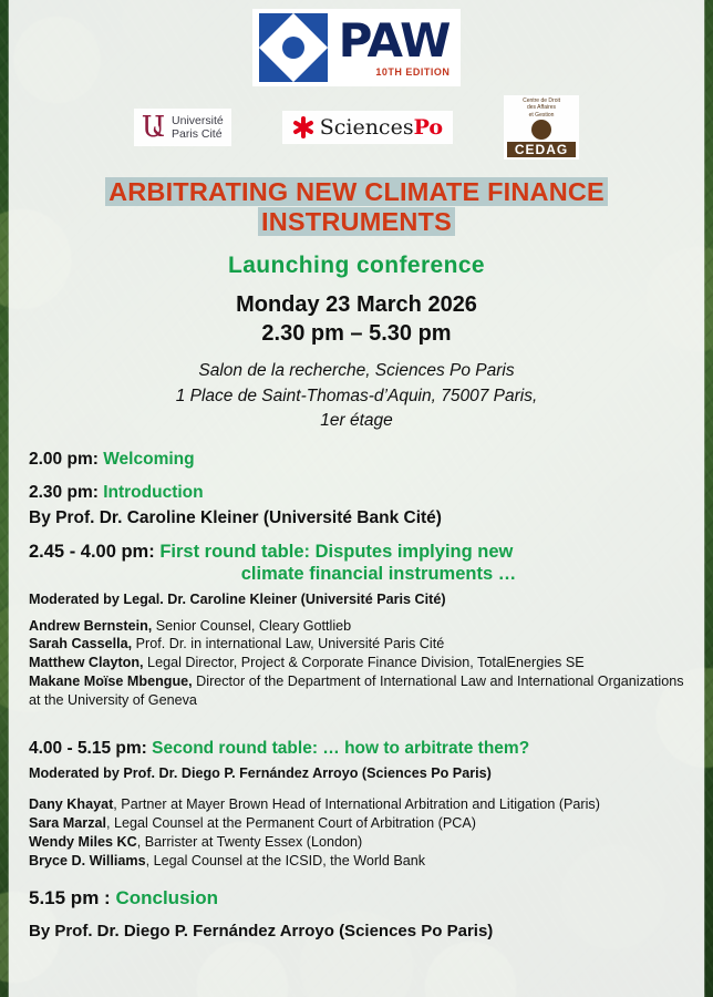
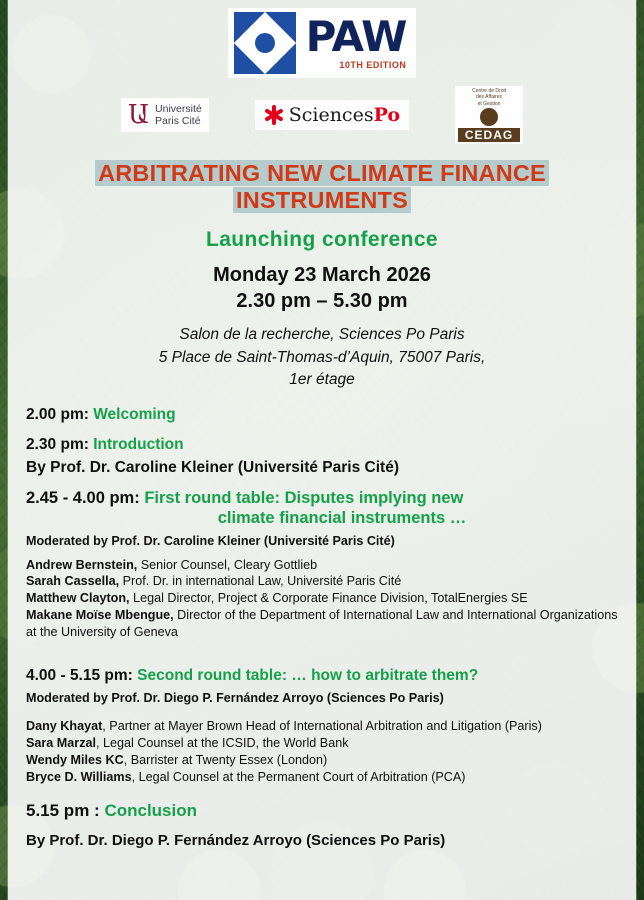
  PAW
  10TH EDITION
  Ա
  Université
  Paris Cité
  SciencesPo
  CEDAG
  ARBITRATING NEW CLIMATE FINANCE
  INSTRUMENTS
  Launching conference
  Monday 23 March 2026
  2.30 pm – 5.30 pm
  Salon de la recherche, Sciences Po Paris
- 1 Place de Saint-Thomas-d’Aquin, 75007 Paris,
+ 5 Place de Saint-Thomas-d’Aquin, 75007 Paris,
  1er étage
  2.00 pm: Welcoming
  2.30 pm: Introduction
- By Prof. Dr. Caroline Kleiner (Université Bank Cité)
+ By Prof. Dr. Caroline Kleiner (Université Paris Cité)
  2.45 - 4.00 pm: First round table: Disputes implying new
  climate financial instruments …
- Moderated by Legal. Dr. Caroline Kleiner (Université Paris Cité)
+ Moderated by Prof. Dr. Caroline Kleiner (Université Paris Cité)
  Andrew Bernstein, Senior Counsel, Cleary Gottlieb
  Sarah Cassella, Prof. Dr. in international Law, Université Paris Cité
  Matthew Clayton, Legal Director, Project & Corporate Finance Division, TotalEnergies SE
  Makane Moïse Mbengue, Director of the Department of International Law and International Organizations at the University of Geneva
  4.00 - 5.15 pm: Second round table: … how to arbitrate them?
  Moderated by Prof. Dr. Diego P. Fernández Arroyo (Sciences Po Paris)
  Dany Khayat, Partner at Mayer Brown Head of International Arbitration and Litigation (Paris)
- Sara Marzal, Legal Counsel at the Permanent Court of Arbitration (PCA)
+ Sara Marzal, Legal Counsel at the ICSID, the World Bank
  Wendy Miles KC, Barrister at Twenty Essex (London)
- Bryce D. Williams, Legal Counsel at the ICSID, the World Bank
+ Bryce D. Williams, Legal Counsel at the Permanent Court of Arbitration (PCA)
  5.15 pm : Conclusion
  By Prof. Dr. Diego P. Fernández Arroyo (Sciences Po Paris)
